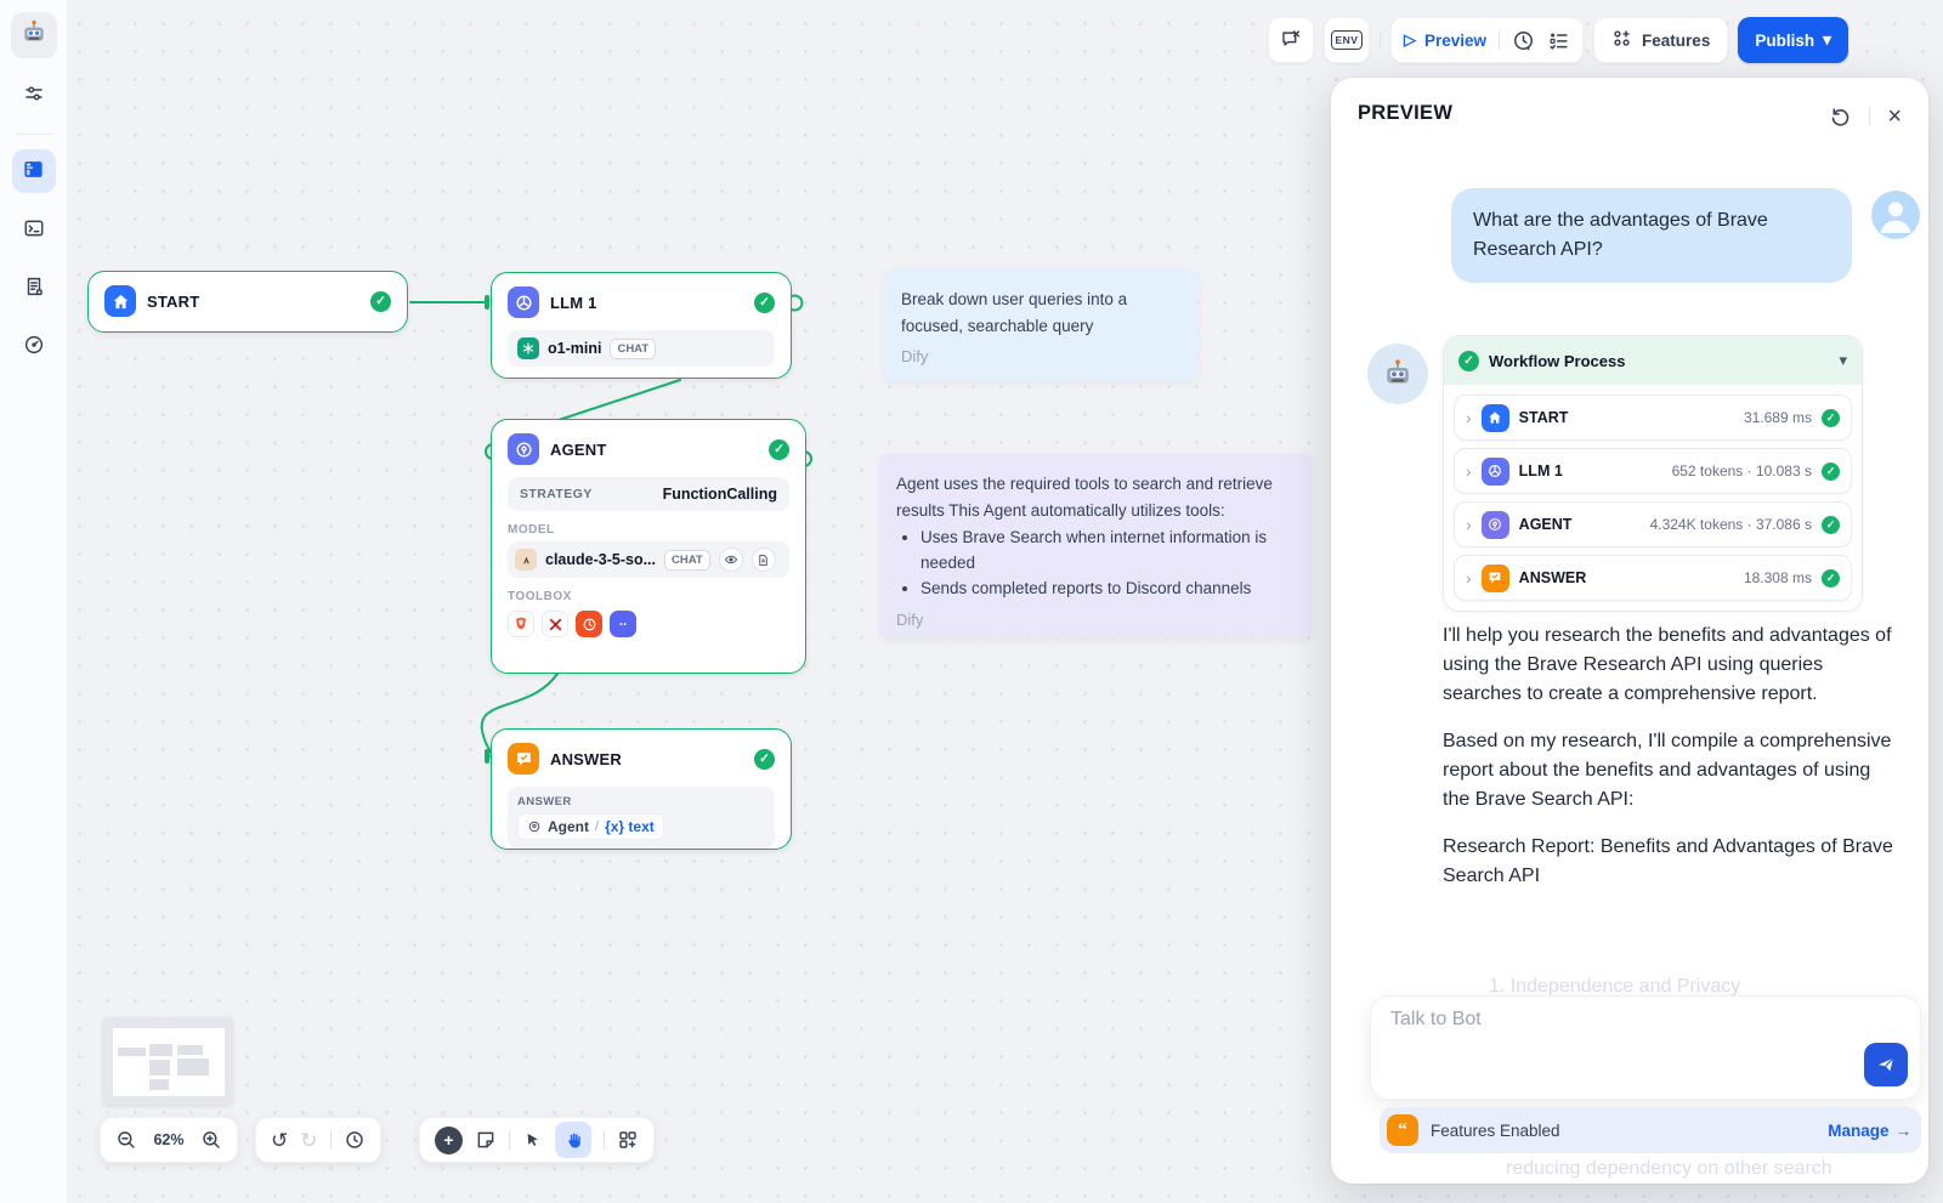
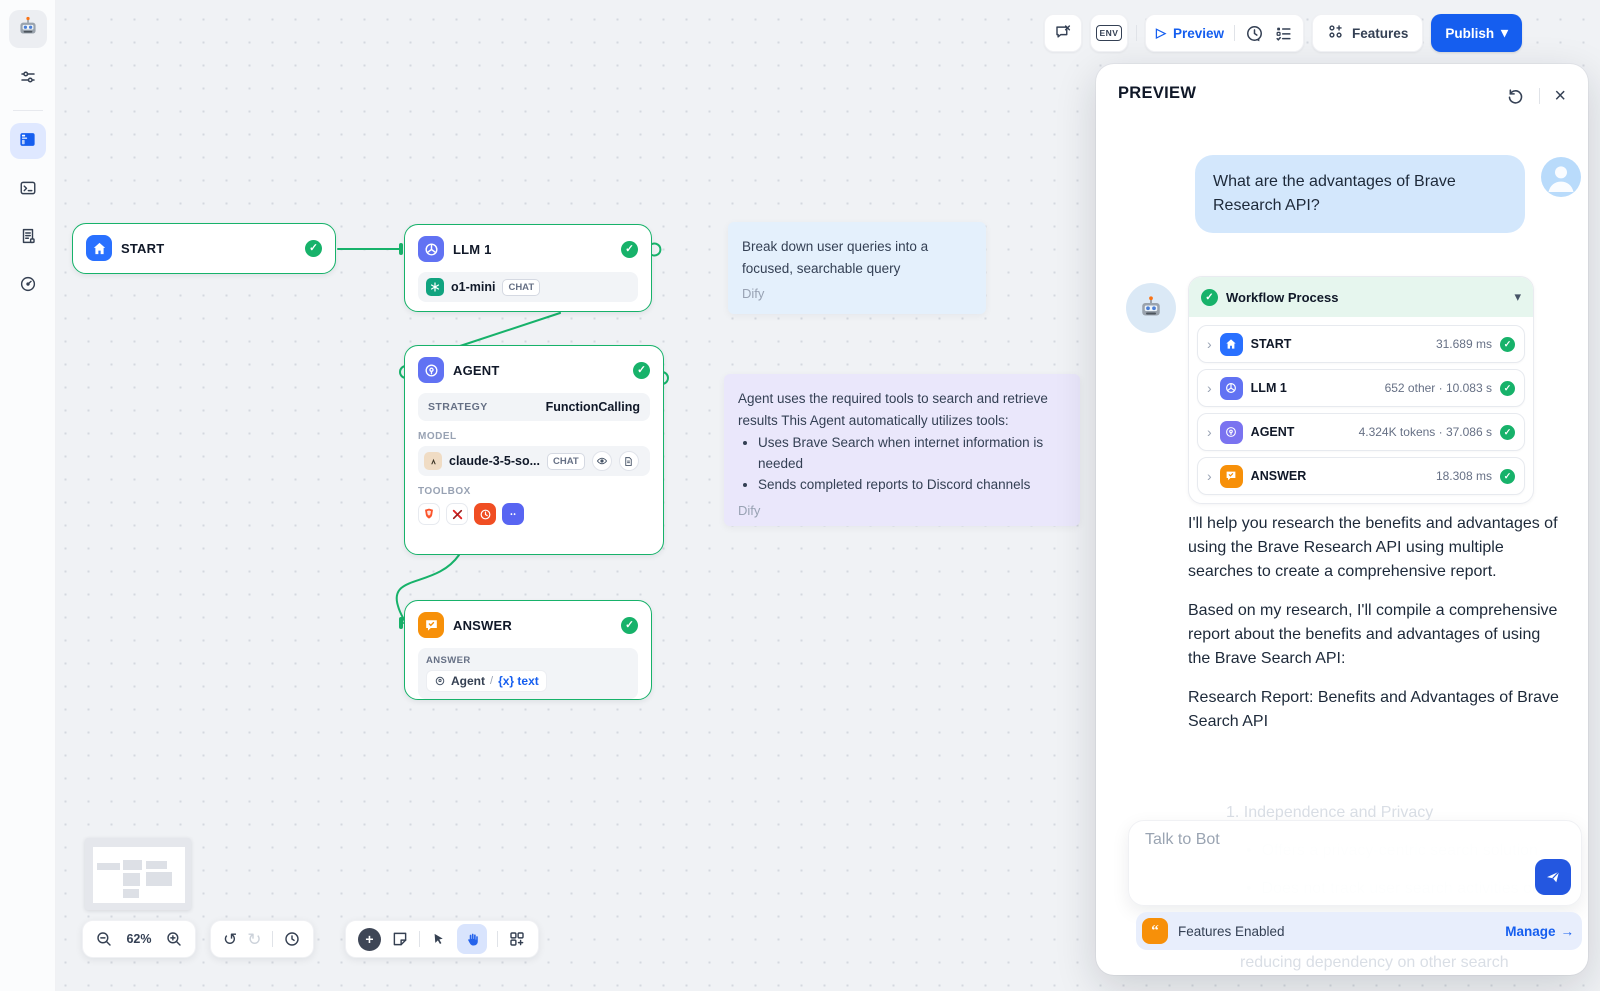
  ENV
  ▷
  Preview
  Features
  Publish
  ▾
  START
  ✓
  LLM 1
  ✓
  o1-mini
  CHAT
  AGENT
  ✓
  STRATEGY
  FunctionCalling
  MODEL
  claude-3-5-so...
  CHAT
  TOOLBOX
  ANSWER
  ✓
  ANSWER
  Agent
  /
  {x} text
  Break down user queries into a focused, searchable query
  Dify
  Agent uses the required tools to search and retrieve results This Agent automatically utilizes tools:
  Uses Brave Search when internet information is needed
  Sends completed reports to Discord channels
  Dify
  62%
  ↺
  ↻
  +
  PREVIEW
  ×
  What are the advantages of Brave Research API?
  ✓
  Workflow Process
  ▾
  ›
  START
  31.689 ms
  ✓
  ›
  LLM 1
- 652 tokens · 10.083 s
+ 652 other · 10.083 s
  ✓
  ›
  AGENT
  4.324K tokens · 37.086 s
  ✓
  ›
  ANSWER
  18.308 ms
  ✓
- I'll help you research the benefits and advantages of using the Brave Research API using queries searches to create a comprehensive report.
+ I'll help you research the benefits and advantages of using the Brave Research API using multiple searches to create a comprehensive report.
  Based on my research, I'll compile a comprehensive report about the benefits and advantages of using the Brave Search API:
  Research Report: Benefits and Advantages of Brave Search API
  1. Independence and Privacy
  reducing dependency on other search
  Talk to Bot
  “
  Features Enabled
  Manage
  →
